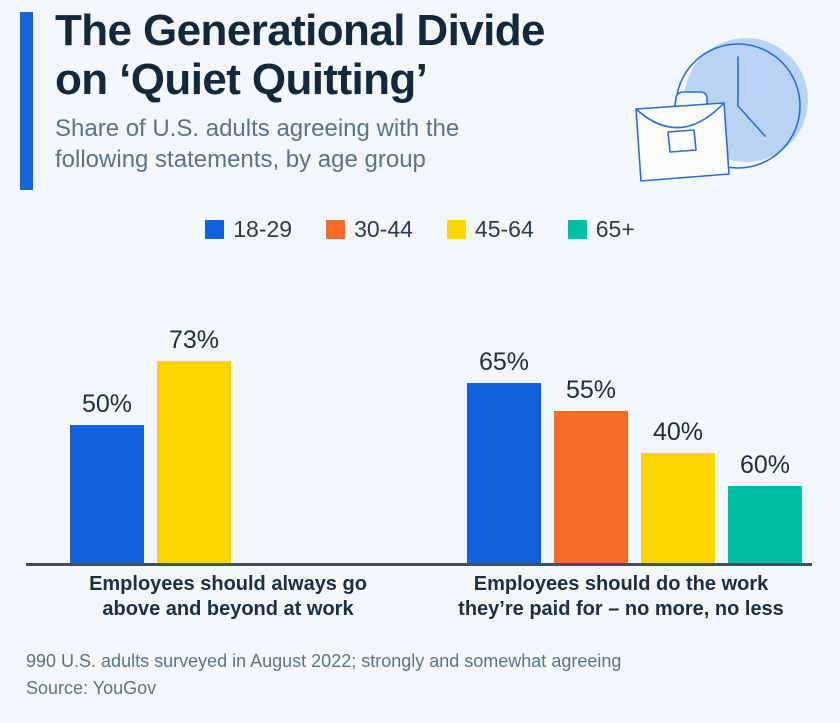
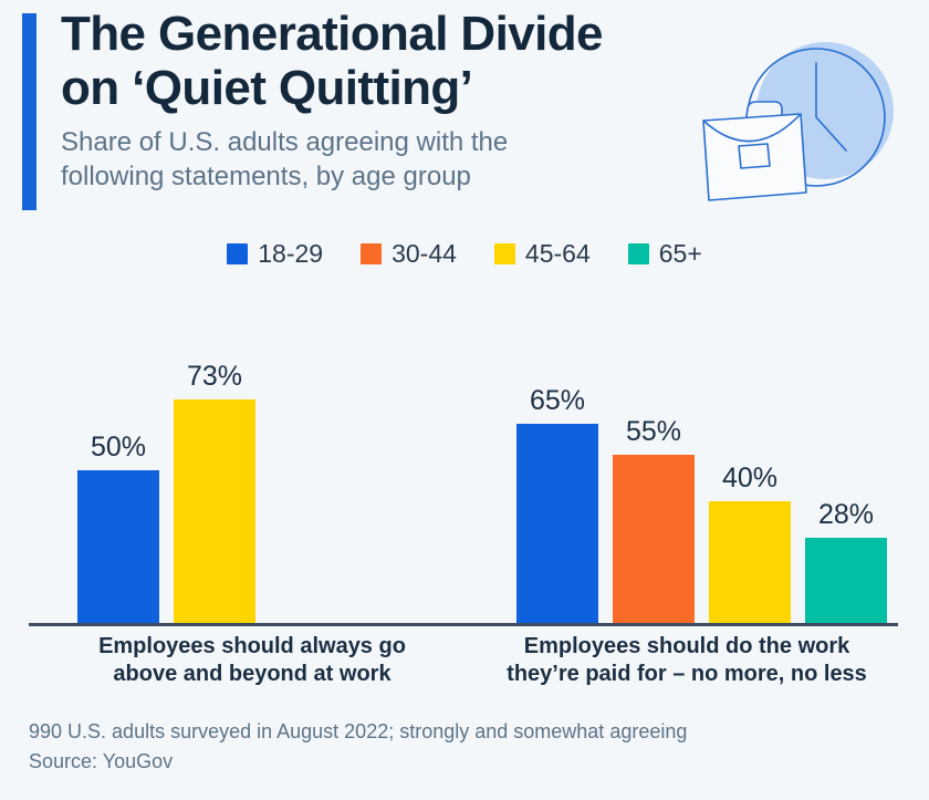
  The Generational Divide
  on ‘Quiet Quitting’
  Share of U.S. adults agreeing with the
  following statements, by age group
  18-29
  30-44
  45-64
  65+
  50%
  73%
  65%
  55%
  40%
- 60%
+ 28%
  Employees should always go
  above and beyond at work
  Employees should do the work
  they’re paid for – no more, no less
  990 U.S. adults surveyed in August 2022; strongly and somewhat agreeing
  Source: YouGov
